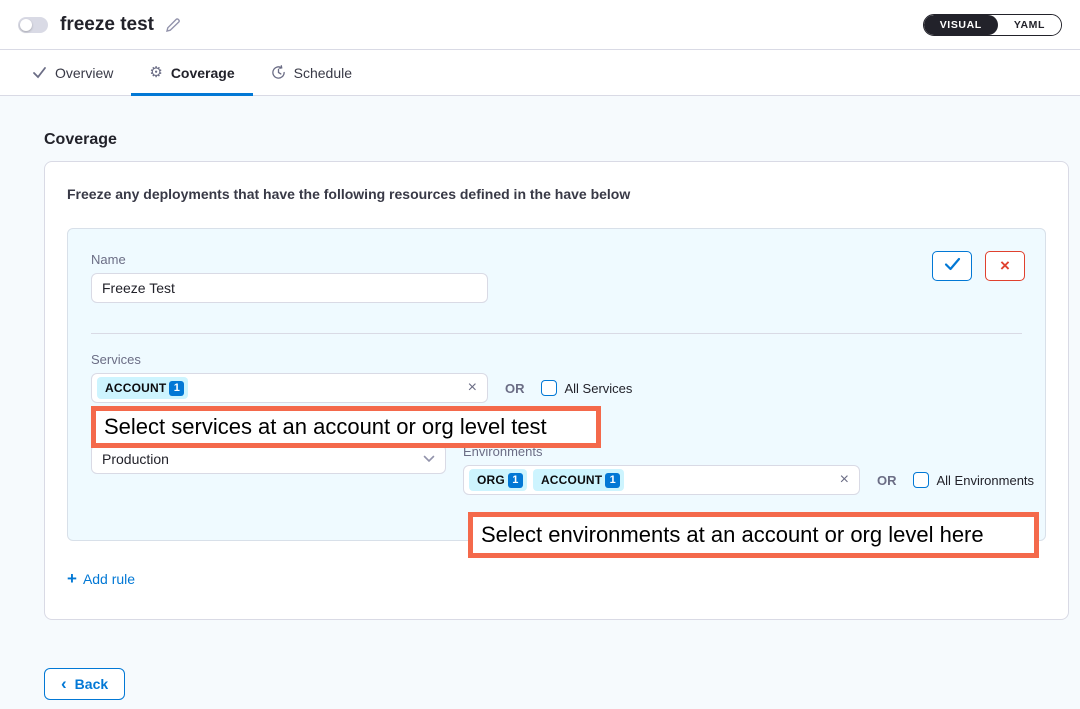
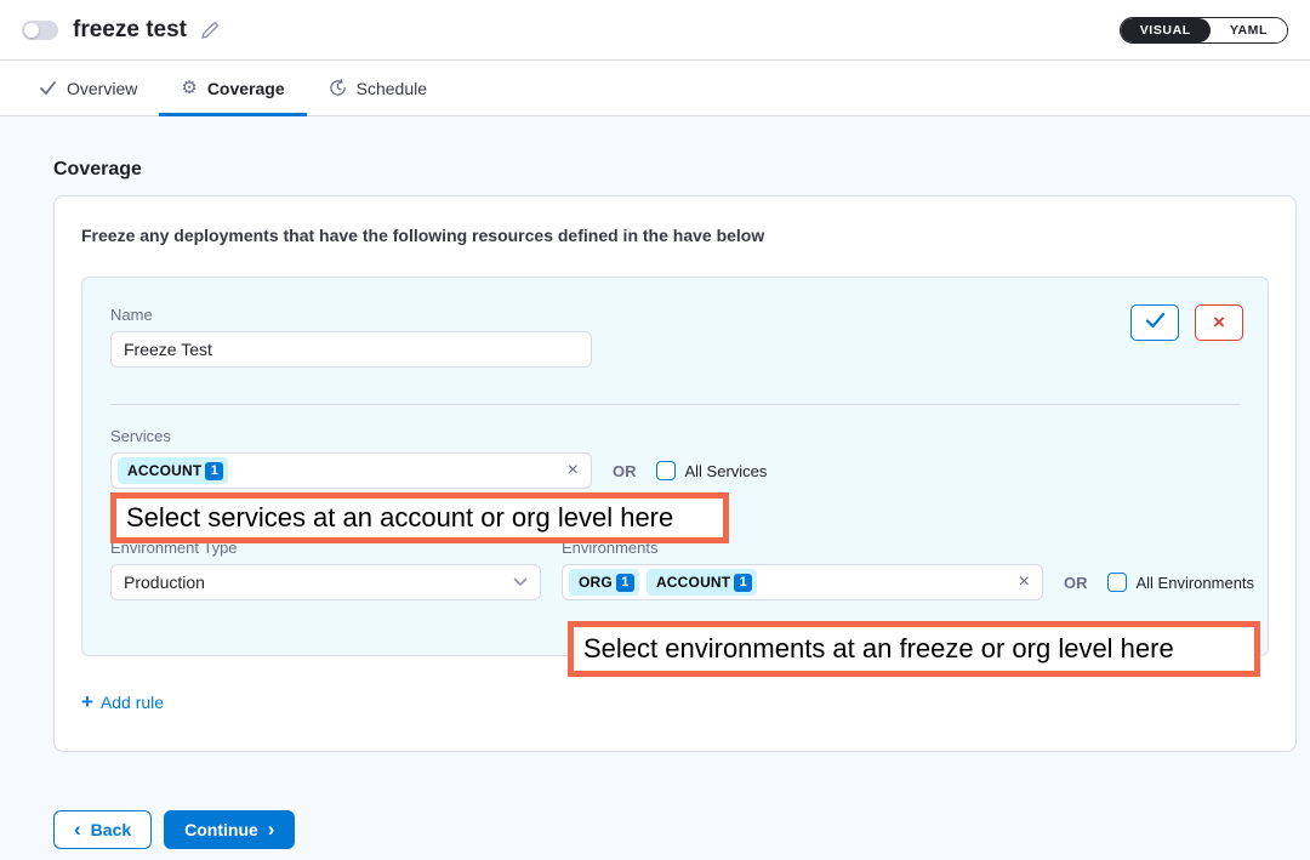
  freeze test
  VISUAL
  YAML
  Overview
  ⚙
  Coverage
  Schedule
  Coverage
  Freeze any deployments that have the following resources defined in the have below
  Name
  Freeze Test
  ×
  Services
  ACCOUNT
  1
  ×
  OR
  All Services
+ Environment Type
  Production
  Environments
  ORG
  1
  ACCOUNT
  1
  ×
  OR
  All Environments
- Select services at an account or org level test
+ Select services at an account or org level here
- Select environments at an account or org level here
+ Select environments at an freeze or org level here
  +
  Add rule
  ‹
  Back
+ Continue
+ ›
